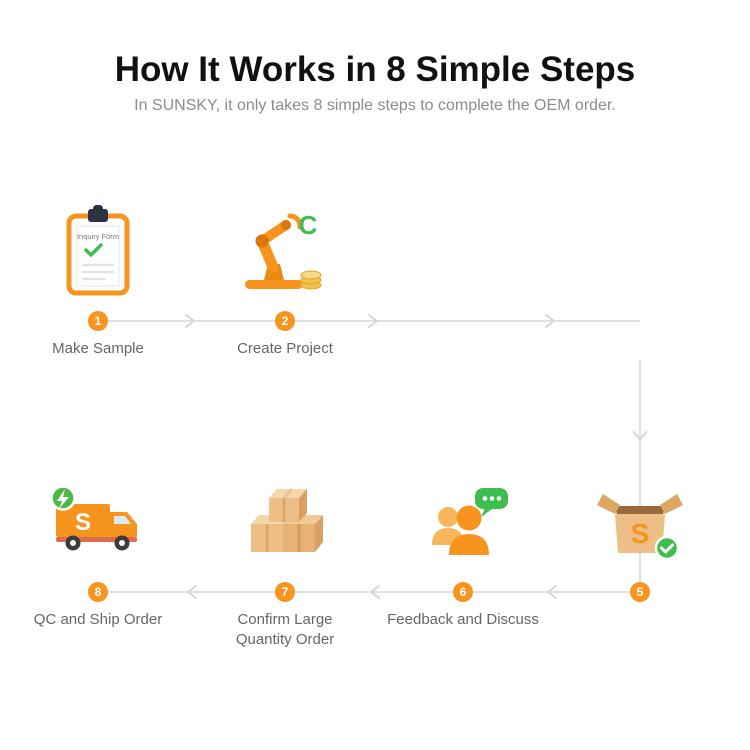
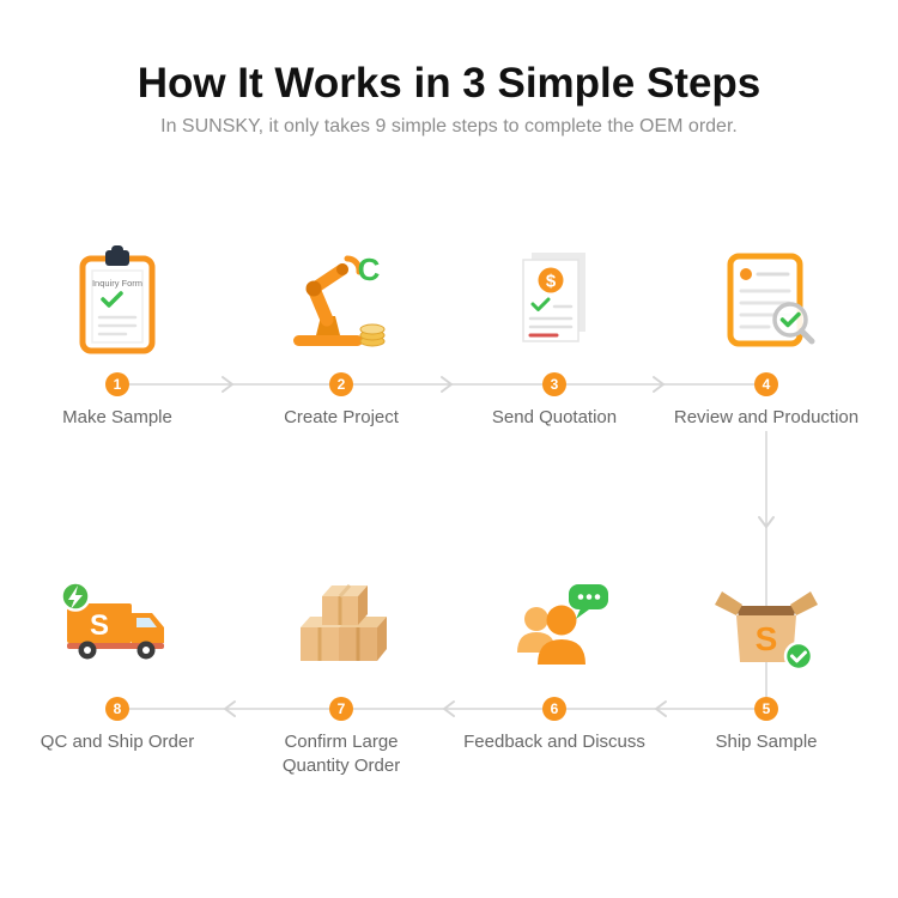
- How It Works in 8 Simple Steps
+ How It Works in 3 Simple Steps
- In SUNSKY, it only takes 8 simple steps to complete the OEM order.
+ In SUNSKY, it only takes 9 simple steps to complete the OEM order.
  Inquiry Form
  1
  Make Sample
  C
  2
  Create Project
+ $
+ 3
+ Send Quotation
+ 4
+ Review and Production
  S
  8
  QC and Ship Order
  7
  Confirm Large
  Quantity Order
  6
  Feedback and Discuss
  S
  5
+ Ship Sample
